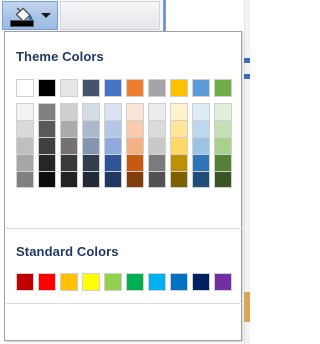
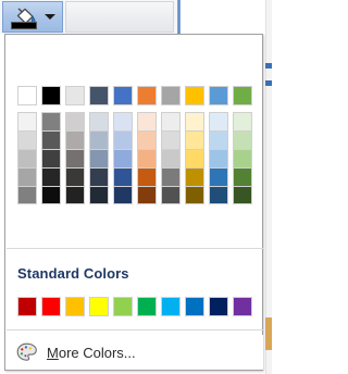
- Theme Colors
  Standard Colors
+ More Colors...
